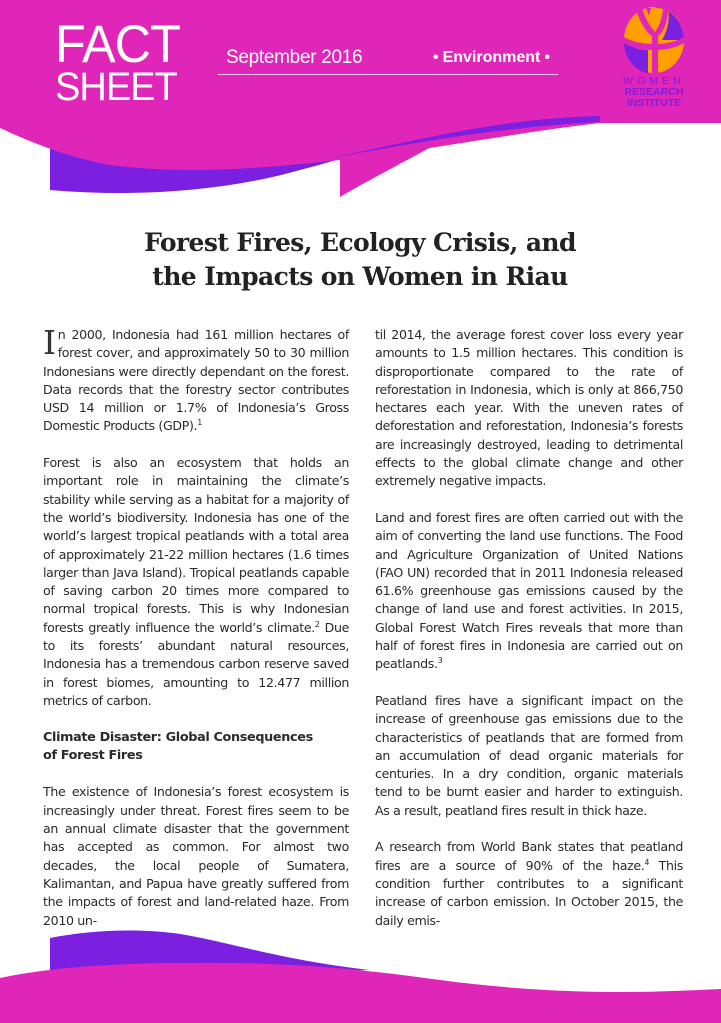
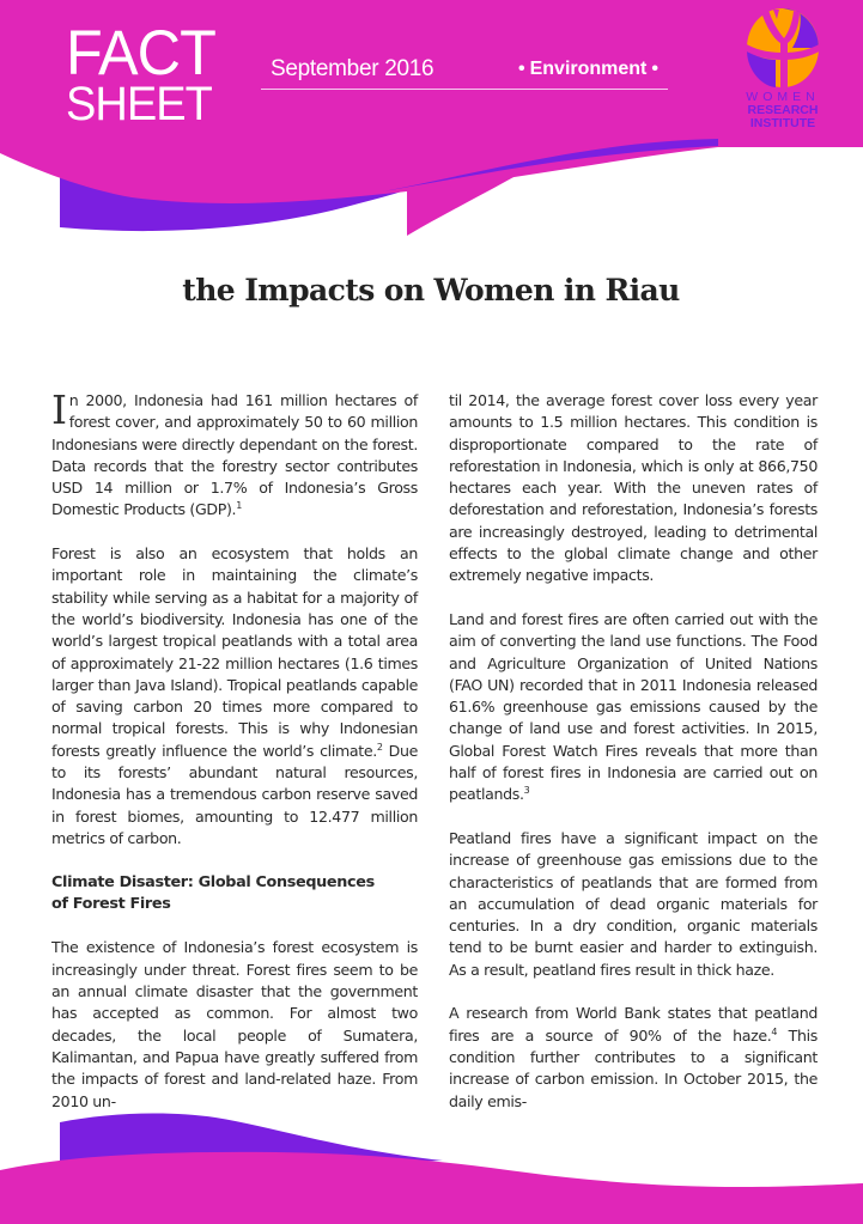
  FACT
  SHEET
  September 2016
  • Environment •
  WOMEN
  RESEARCH
  INSTITUTE
- Forest Fires, Ecology Crisis, and
  the Impacts on Women in Riau
  I
- n 2000, Indonesia had 161 million hectares of forest cover, and approximately 50 to 30 million Indonesians were directly dependant on the forest. Data records that the forestry sector contributes USD 14 million or 1.7% of Indonesia’s Gross Domestic Products (GDP).1
+ n 2000, Indonesia had 161 million hectares of forest cover, and approximately 50 to 60 million Indonesians were directly dependant on the forest. Data records that the forestry sector contributes USD 14 million or 1.7% of Indonesia’s Gross Domestic Products (GDP).1
  Forest is also an ecosystem that holds an important role in maintaining the climate’s stability while serving as a habitat for a majority of the world’s biodiversity. Indonesia has one of the world’s largest tropical peatlands with a total area of approximately 21-22 million hectares (1.6 times larger than Java Island). Tropical peatlands capable of saving carbon 20 times more compared to normal tropical forests. This is why Indonesian forests greatly influence the world’s climate.2 Due to its forests’ abundant natural resources, Indonesia has a tremendous carbon reserve saved in forest biomes, amounting to 12.477 million metrics of carbon.
  Climate Disaster: Global Consequences
  of Forest Fires
  The existence of Indonesia’s forest ecosystem is increasingly under threat. Forest fires seem to be an annual climate disaster that the government has accepted as common. For almost two decades, the local people of Sumatera, Kalimantan, and Papua have greatly suffered from the impacts of forest and land-related haze. From 2010 un-
  til 2014, the average forest cover loss every year amounts to 1.5 million hectares. This condition is disproportionate compared to the rate of reforestation in Indonesia, which is only at 866,750 hectares each year. With the uneven rates of deforestation and reforestation, Indonesia’s forests are increasingly destroyed, leading to detrimental effects to the global climate change and other extremely negative impacts.
  Land and forest fires are often carried out with the aim of converting the land use functions. The Food and Agriculture Organization of United Nations (FAO UN) recorded that in 2011 Indonesia released 61.6% greenhouse gas emissions caused by the change of land use and forest activities. In 2015, Global Forest Watch Fires reveals that more than half of forest fires in Indonesia are carried out on peatlands.3
  Peatland fires have a significant impact on the increase of greenhouse gas emissions due to the characteristics of peatlands that are formed from an accumulation of dead organic materials for centuries. In a dry condition, organic materials tend to be burnt easier and harder to extinguish. As a result, peatland fires result in thick haze.
  A research from World Bank states that peatland fires are a source of 90% of the haze.4 This condition further contributes to a significant increase of carbon emission. In October 2015, the daily emis-
